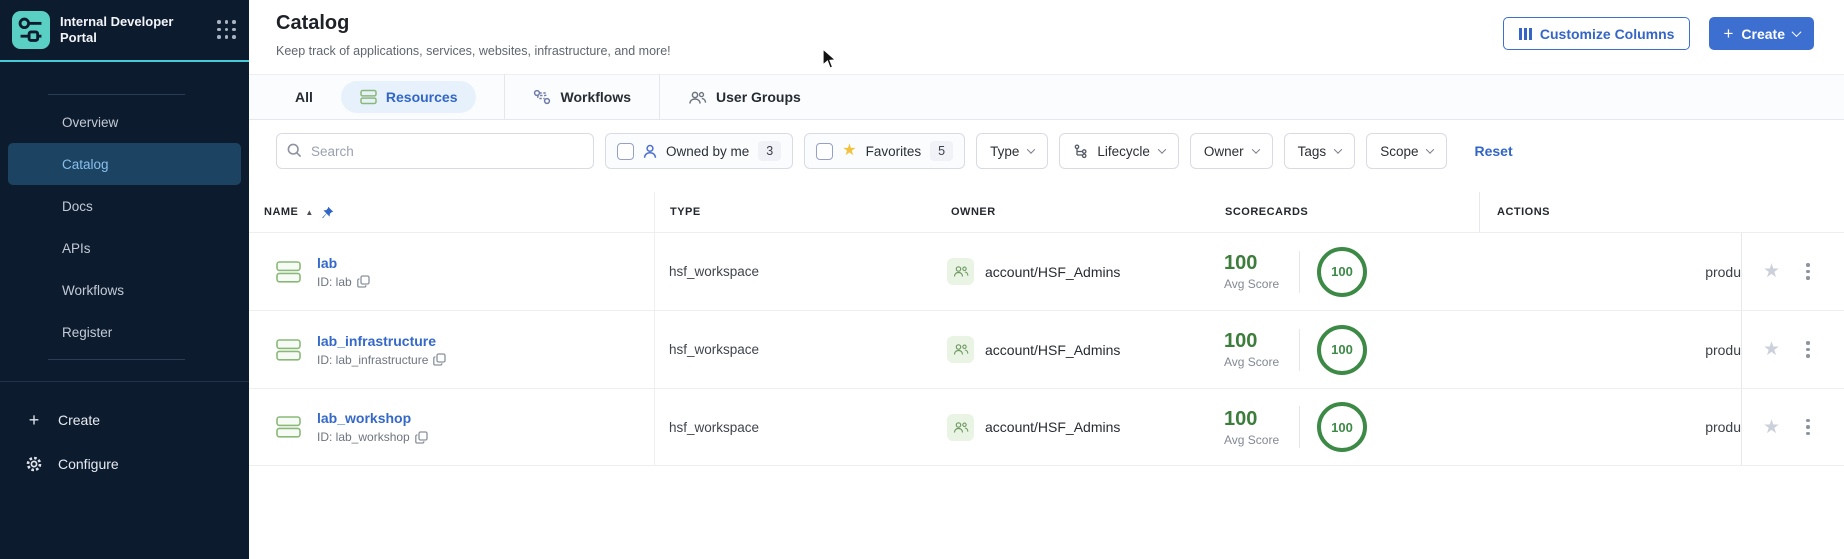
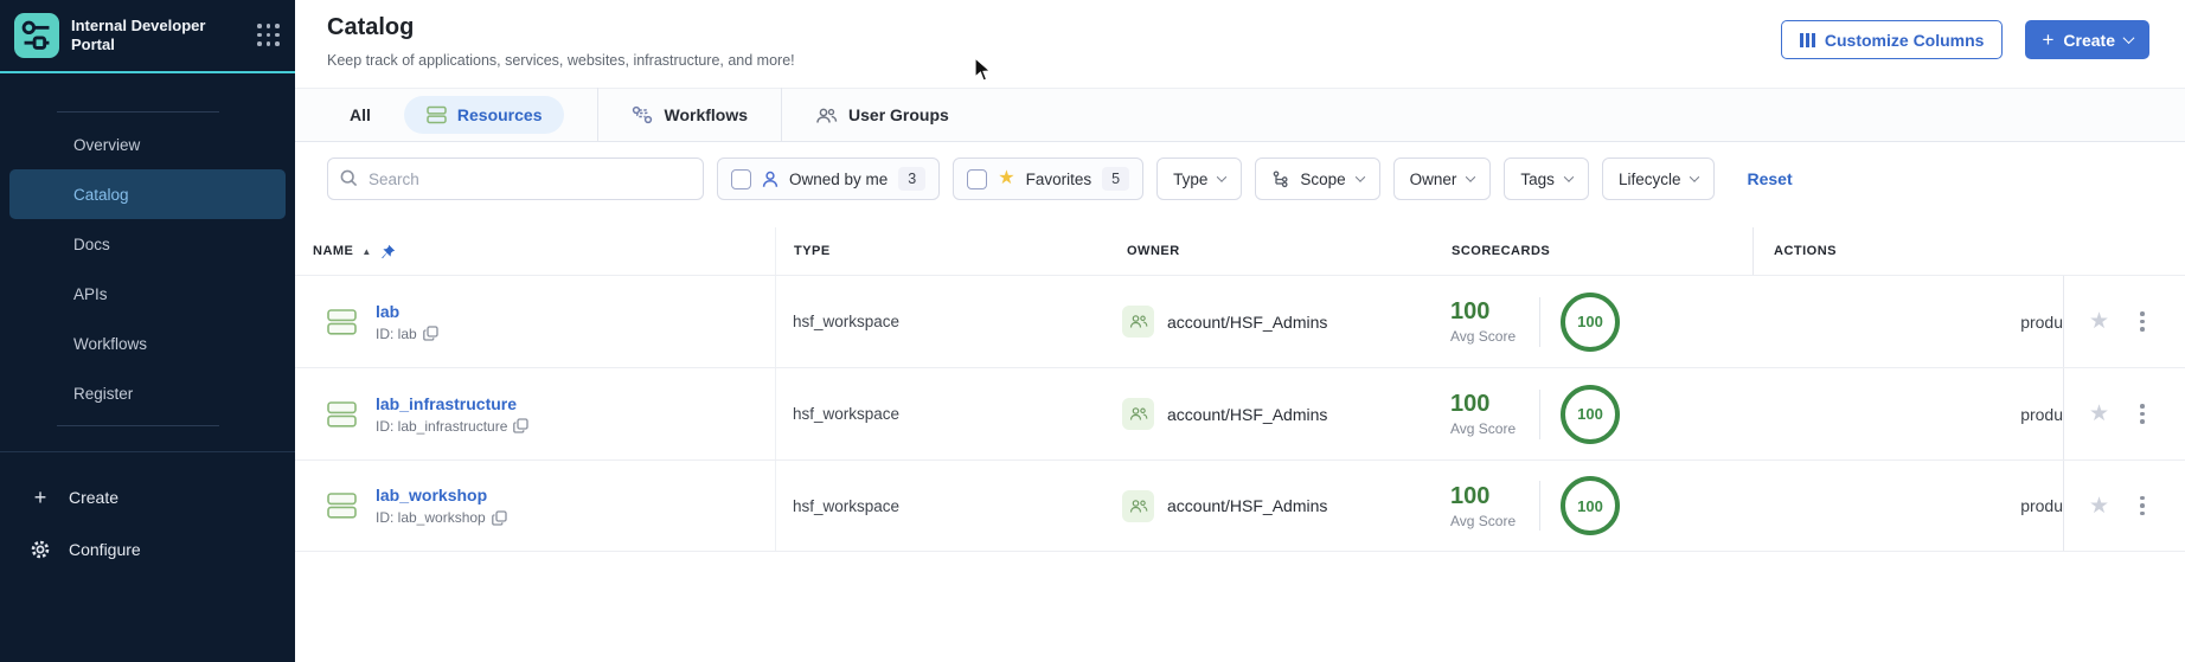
  Internal Developer Portal
  Overview
  Catalog
  Docs
  APIs
  Workflows
  Register
  +
  Create
  Configure
  Catalog
  Keep track of applications, services, websites, infrastructure, and more!
  Customize Columns
  +
  Create
  All
  Resources
  Workflows
  User Groups
  Search
  Owned by me
  3
  ★
  Favorites
  5
  Type
- Lifecycle
+ Scope
  Owner
  Tags
- Scope
+ Lifecycle
  Reset
  NAME
  ▲
  TYPE
  OWNER
  SCORECARDS
  ACTIONS
  lab
  ID: lab
  hsf_workspace
  account/HSF_Admins
  100
  Avg Score
  100
  produ
  ★
  lab_infrastructure
  ID: lab_infrastructure
  hsf_workspace
  account/HSF_Admins
  100
  Avg Score
  100
  produ
  ★
  lab_workshop
  ID: lab_workshop
  hsf_workspace
  account/HSF_Admins
  100
  Avg Score
  100
  produ
  ★
